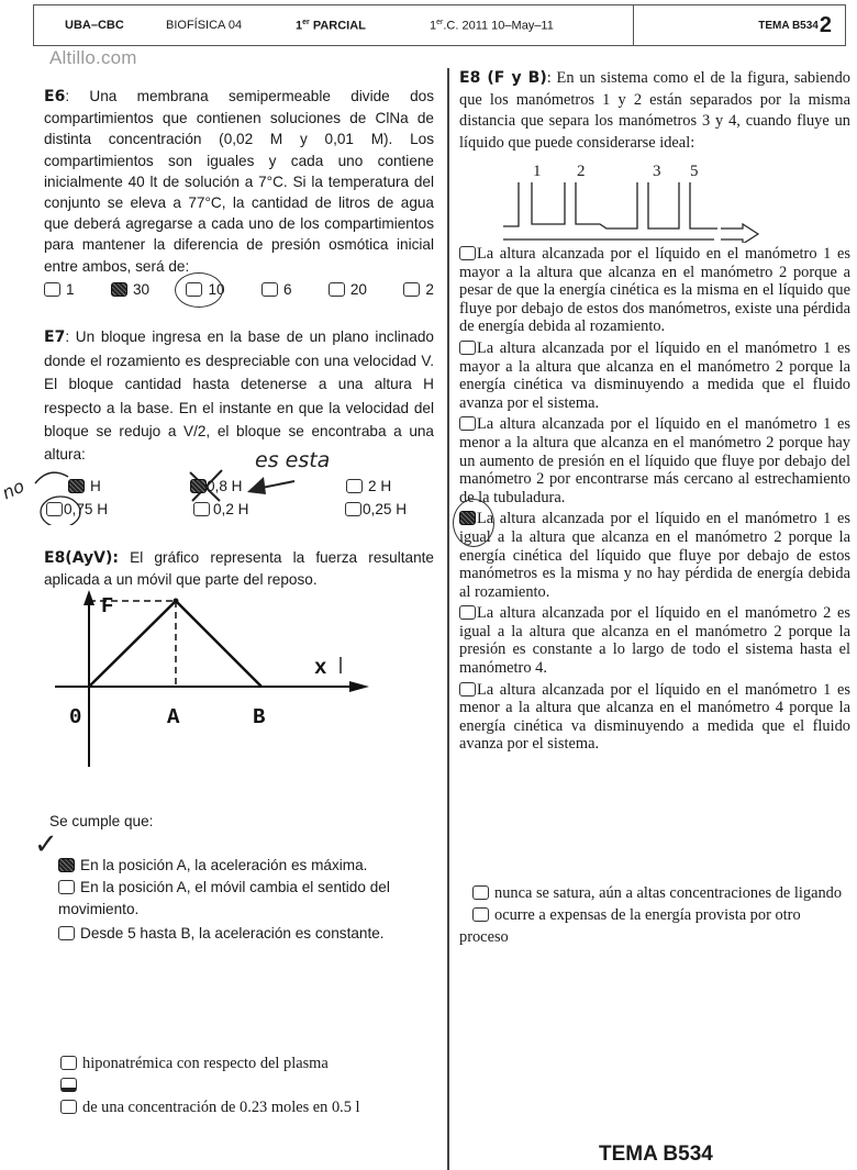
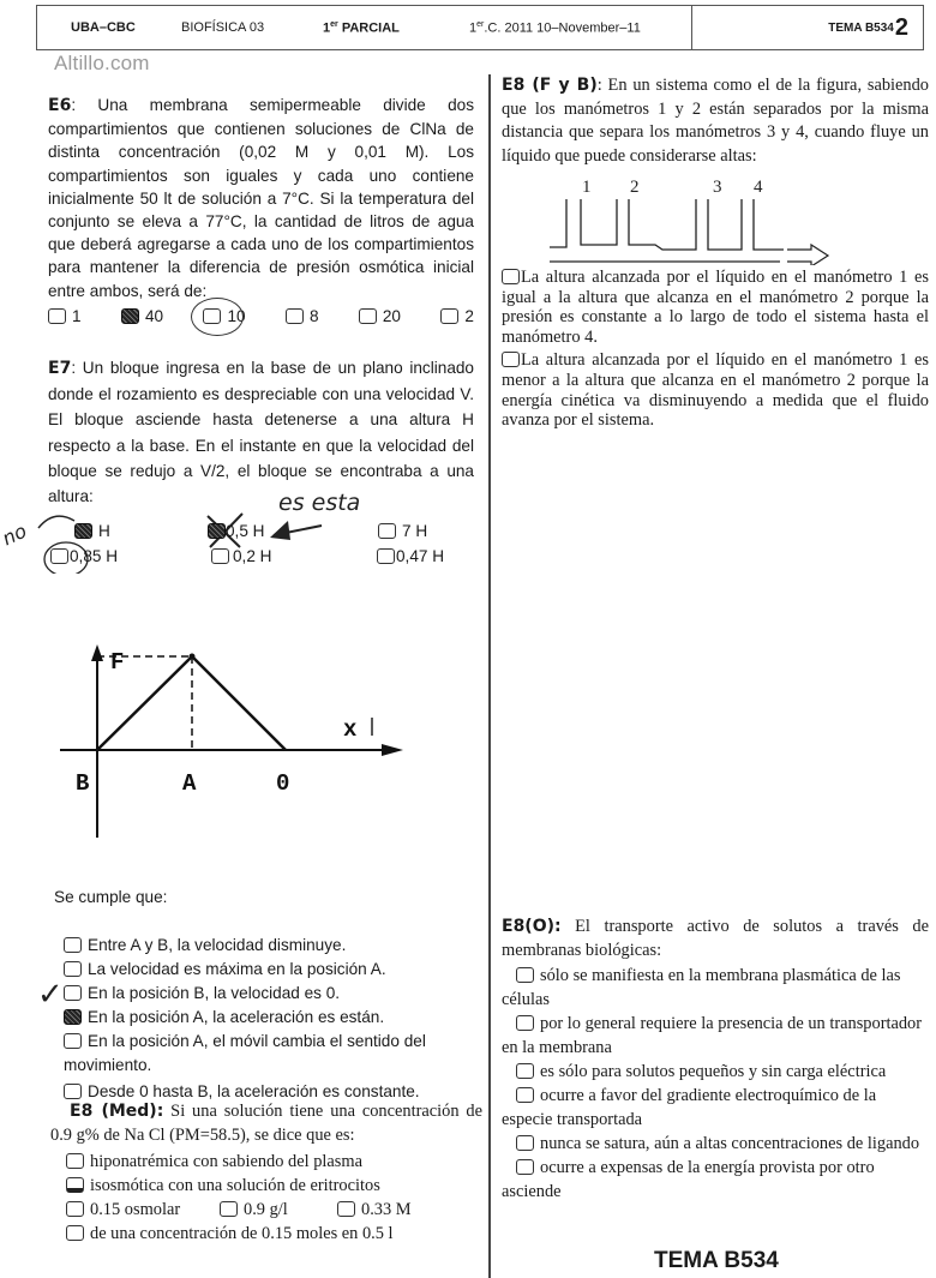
  UBA–CBC
- BIOFÍSICA 04
+ BIOFÍSICA 03
  1 PARCIAL
- 1 .C. 2011 10–May–11
+ 1 .C. 2011 10–November–11
  TEMA B534
  2
  Altillo.com
- E6: Una membrana semipermeable divide dos compartimientos que contienen soluciones de ClNa de distinta concentración (0,02 M y 0,01 M). Los compartimientos son iguales y cada uno contiene inicialmente 40 lt de solución a 7°C. Si la temperatura del conjunto se eleva a 77°C, la cantidad de litros de agua que deberá agregarse a cada uno de los compartimientos para mantener la diferencia de presión osmótica inicial entre ambos, será de:
+ E6: Una membrana semipermeable divide dos compartimientos que contienen soluciones de ClNa de distinta concentración (0,02 M y 0,01 M). Los compartimientos son iguales y cada uno contiene inicialmente 50 lt de solución a 7°C. Si la temperatura del conjunto se eleva a 77°C, la cantidad de litros de agua que deberá agregarse a cada uno de los compartimientos para mantener la diferencia de presión osmótica inicial entre ambos, será de:
  1
- 30
+ 40
  10
- 6
+ 8
  20
  2
- E7: Un bloque ingresa en la base de un plano inclinado donde el rozamiento es despreciable con una velocidad V. El bloque cantidad hasta detenerse a una altura H respecto a la base. En el instante en que la velocidad del bloque se redujo a V/2, el bloque se encontraba a una altura:
+ E7: Un bloque ingresa en la base de un plano inclinado donde el rozamiento es despreciable con una velocidad V. El bloque asciende hasta detenerse a una altura H respecto a la base. En el instante en que la velocidad del bloque se redujo a V/2, el bloque se encontraba a una altura:
  es esta
  H
- 0,8 H
+ 0,5 H
- 2 H
+ 7 H
- 0,75 H
+ 0,85 H
  0,2 H
- 0,25 H
+ 0,47 H
- E8(AyV): El gráfico representa la fuerza resultante aplicada a un móvil que parte del reposo.
  F
  x
- 0
+ B
  A
- B
+ 0
  Se cumple que:
+ Entre A y B, la velocidad disminuye.
+ La velocidad es máxima en la posición A.
+ En la posición B, la velocidad es 0.
  ✓
- En la posición A, la aceleración es máxima.
+ En la posición A, la aceleración es están.
  En la posición A, el móvil cambia el sentido del movimiento.
- Desde 5 hasta B, la aceleración es constante.
+ Desde 0 hasta B, la aceleración es constante.
+ E8 (Med): Si una solución tiene una concentración de 0.9 g% de Na Cl (PM=58.5), se dice que es:
- hiponatrémica con respecto del plasma
+ hiponatrémica con sabiendo del plasma
+ isosmótica con una solución de eritrocitos
+ 0.15 osmolar
+ 0.9 g/l
+ 0.33 M
- de una concentración de 0.23 moles en 0.5 l
+ de una concentración de 0.15 moles en 0.5 l
- E8 (F y B): En un sistema como el de la figura, sabiendo que los manómetros 1 y 2 están separados por la misma distancia que separa los manómetros 3 y 4, cuando fluye un líquido que puede considerarse ideal:
+ E8 (F y B): En un sistema como el de la figura, sabiendo que los manómetros 1 y 2 están separados por la misma distancia que separa los manómetros 3 y 4, cuando fluye un líquido que puede considerarse altas:
  1
  2
  3
- 5
+ 4
- La altura alcanzada por el líquido en el manómetro 1 es mayor a la altura que alcanza en el manómetro 2 porque a pesar de que la energía cinética es la misma en el líquido que fluye por debajo de estos dos manómetros, existe una pérdida de energía debida al rozamiento.
- La altura alcanzada por el líquido en el manómetro 1 es mayor a la altura que alcanza en el manómetro 2 porque la energía cinética va disminuyendo a medida que el fluido avanza por el sistema.
- La altura alcanzada por el líquido en el manómetro 1 es menor a la altura que alcanza en el manómetro 2 porque hay un aumento de presión en el líquido que fluye por debajo del manómetro 2 por encontrarse más cercano al estrechamiento de la tubuladura.
- La altura alcanzada por el líquido en el manómetro 1 es igual a la altura que alcanza en el manómetro 2 porque la energía cinética del líquido que fluye por debajo de estos manómetros es la misma y no hay pérdida de energía debida al rozamiento.
- La altura alcanzada por el líquido en el manómetro 2 es igual a la altura que alcanza en el manómetro 2 porque la presión es constante a lo largo de todo el sistema hasta el manómetro 4.
+ La altura alcanzada por el líquido en el manómetro 1 es igual a la altura que alcanza en el manómetro 2 porque la presión es constante a lo largo de todo el sistema hasta el manómetro 4.
- La altura alcanzada por el líquido en el manómetro 1 es menor a la altura que alcanza en el manómetro 4 porque la energía cinética va disminuyendo a medida que el fluido avanza por el sistema.
+ La altura alcanzada por el líquido en el manómetro 1 es menor a la altura que alcanza en el manómetro 2 porque la energía cinética va disminuyendo a medida que el fluido avanza por el sistema.
+ E8(O): El transporte activo de solutos a través de membranas biológicas:
+ sólo se manifiesta en la membrana plasmática de las células
+ por lo general requiere la presencia de un transportador en la membrana
+ es sólo para solutos pequeños y sin carga eléctrica
+ ocurre a favor del gradiente electroquímico de la especie transportada
  nunca se satura, aún a altas concentraciones de ligando
- ocurre a expensas de la energía provista por otro proceso
+ ocurre a expensas de la energía provista por otro asciende
  TEMA B534
